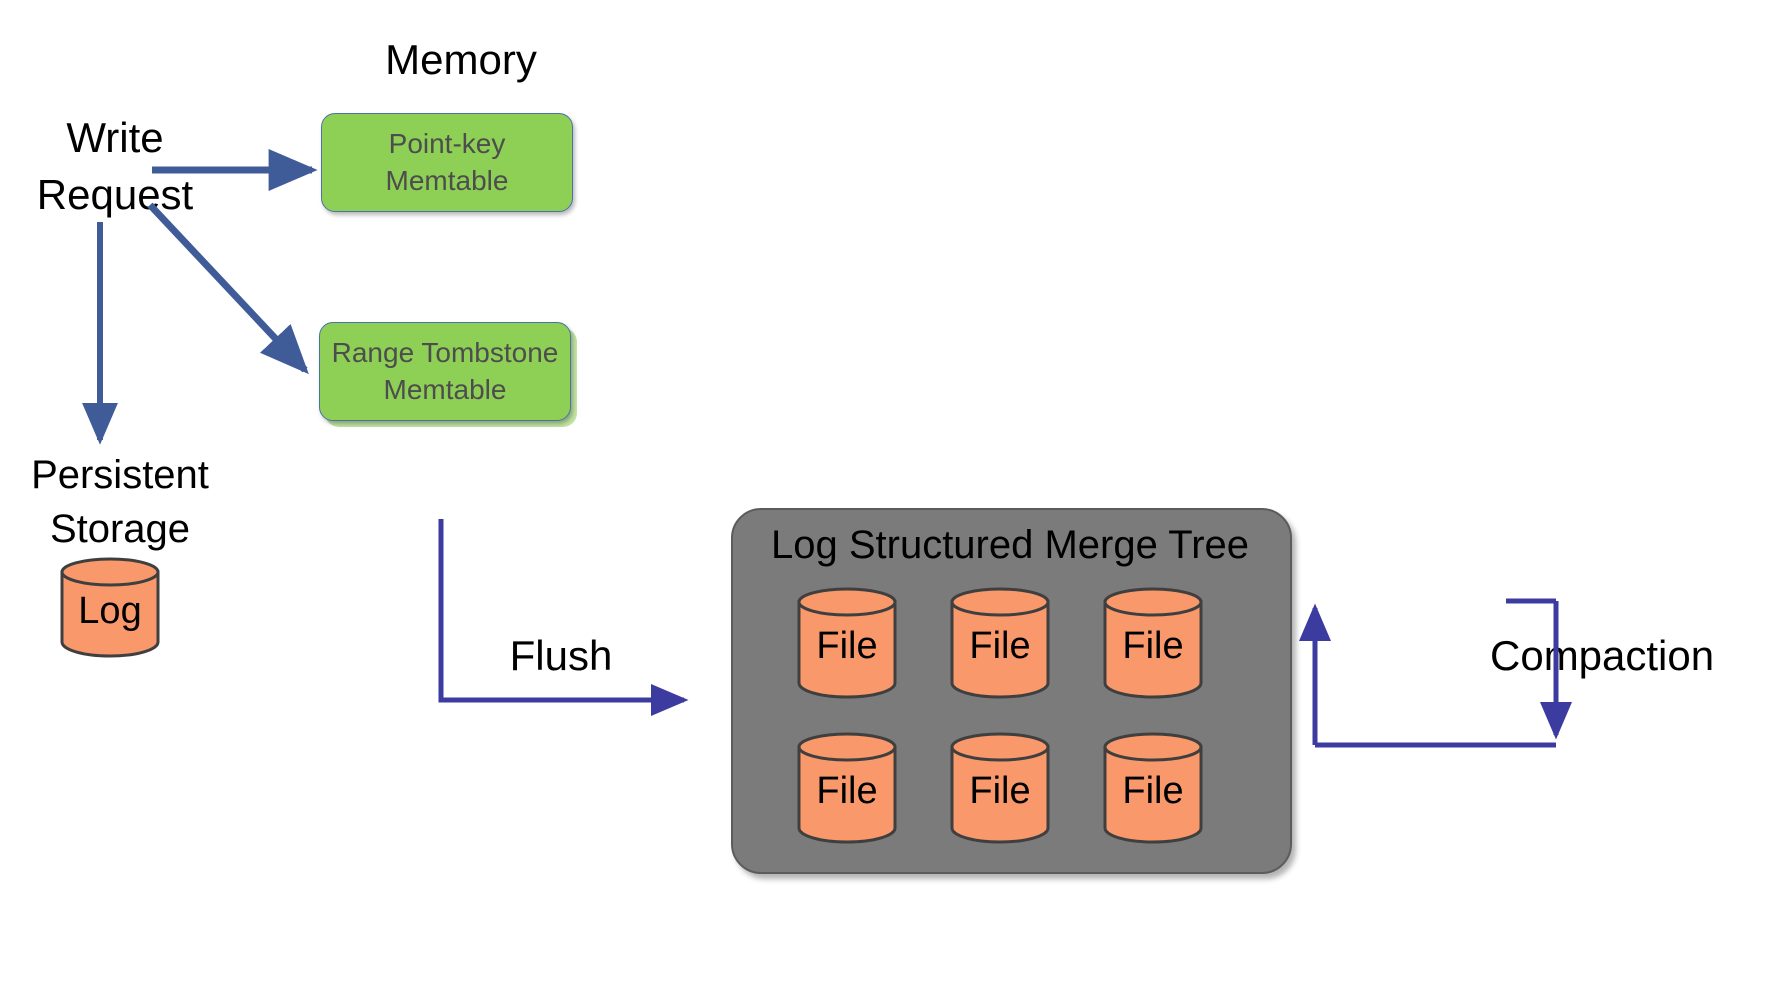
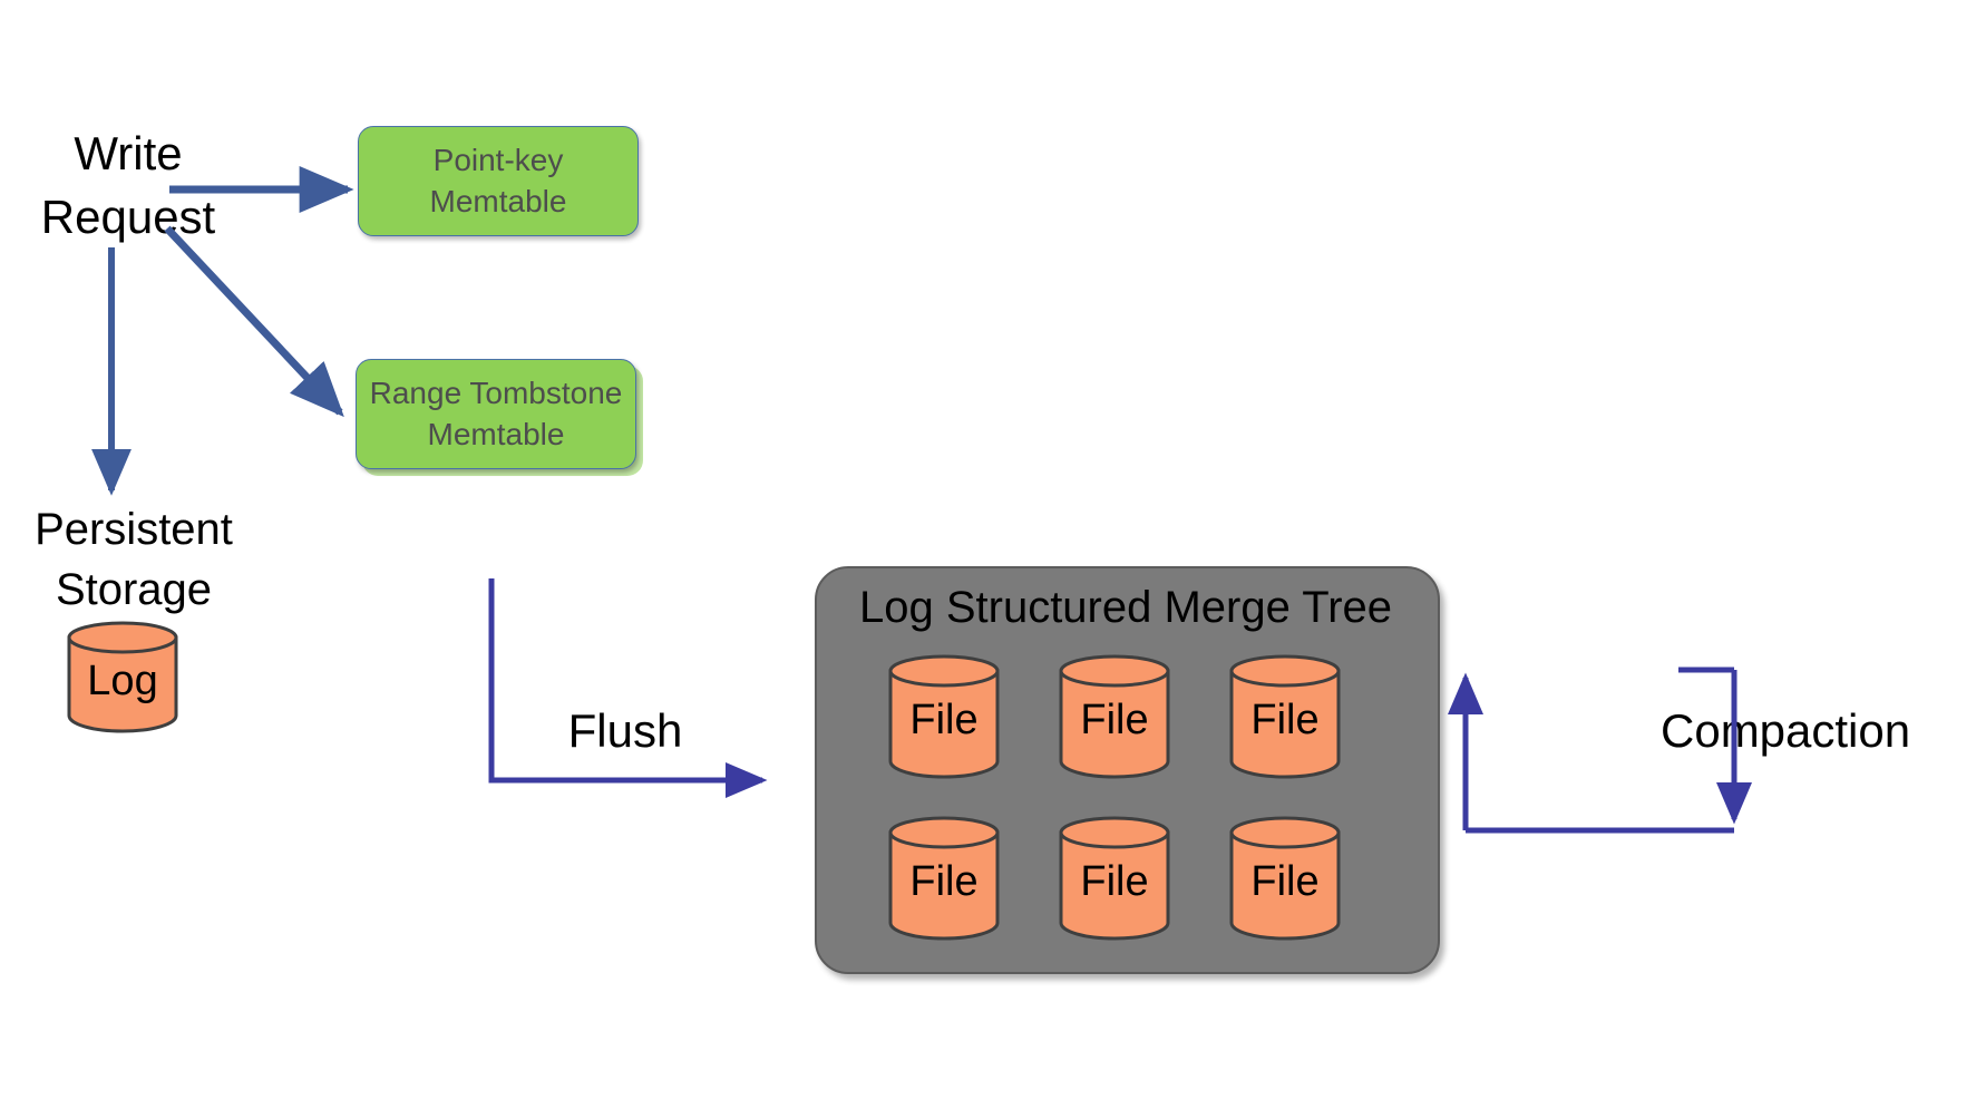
- Memory
  Write
  Request
  Persistent
  Storage
  Flush
  Compaction
  Point-key
  Memtable
  Range Tombstone
  Memtable
  Log Structured Merge Tree
  Log
  File
  File
  File
  File
  File
  File
